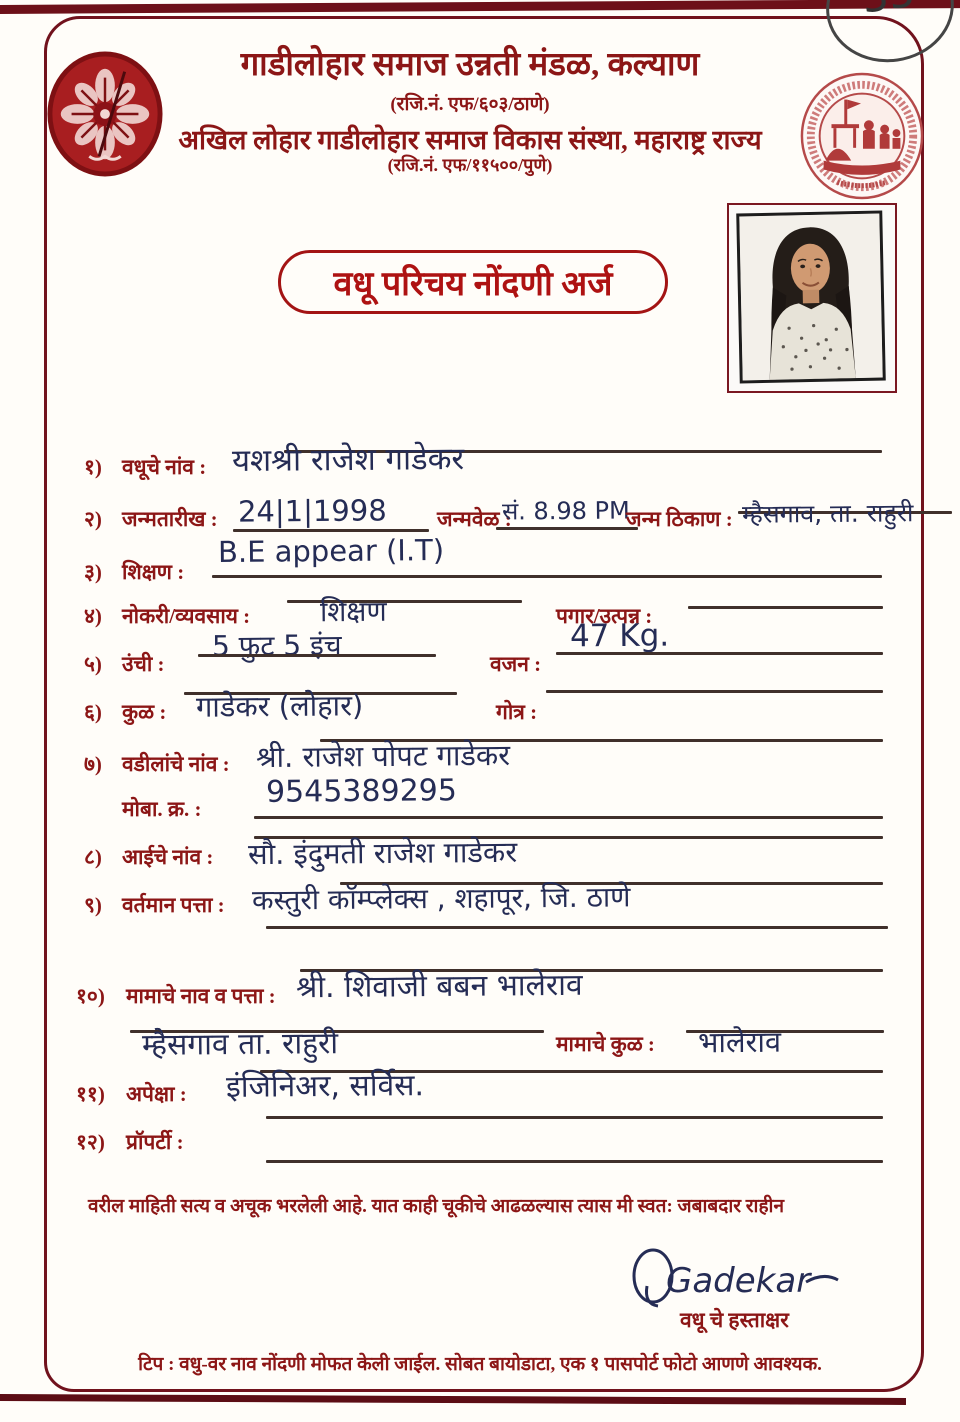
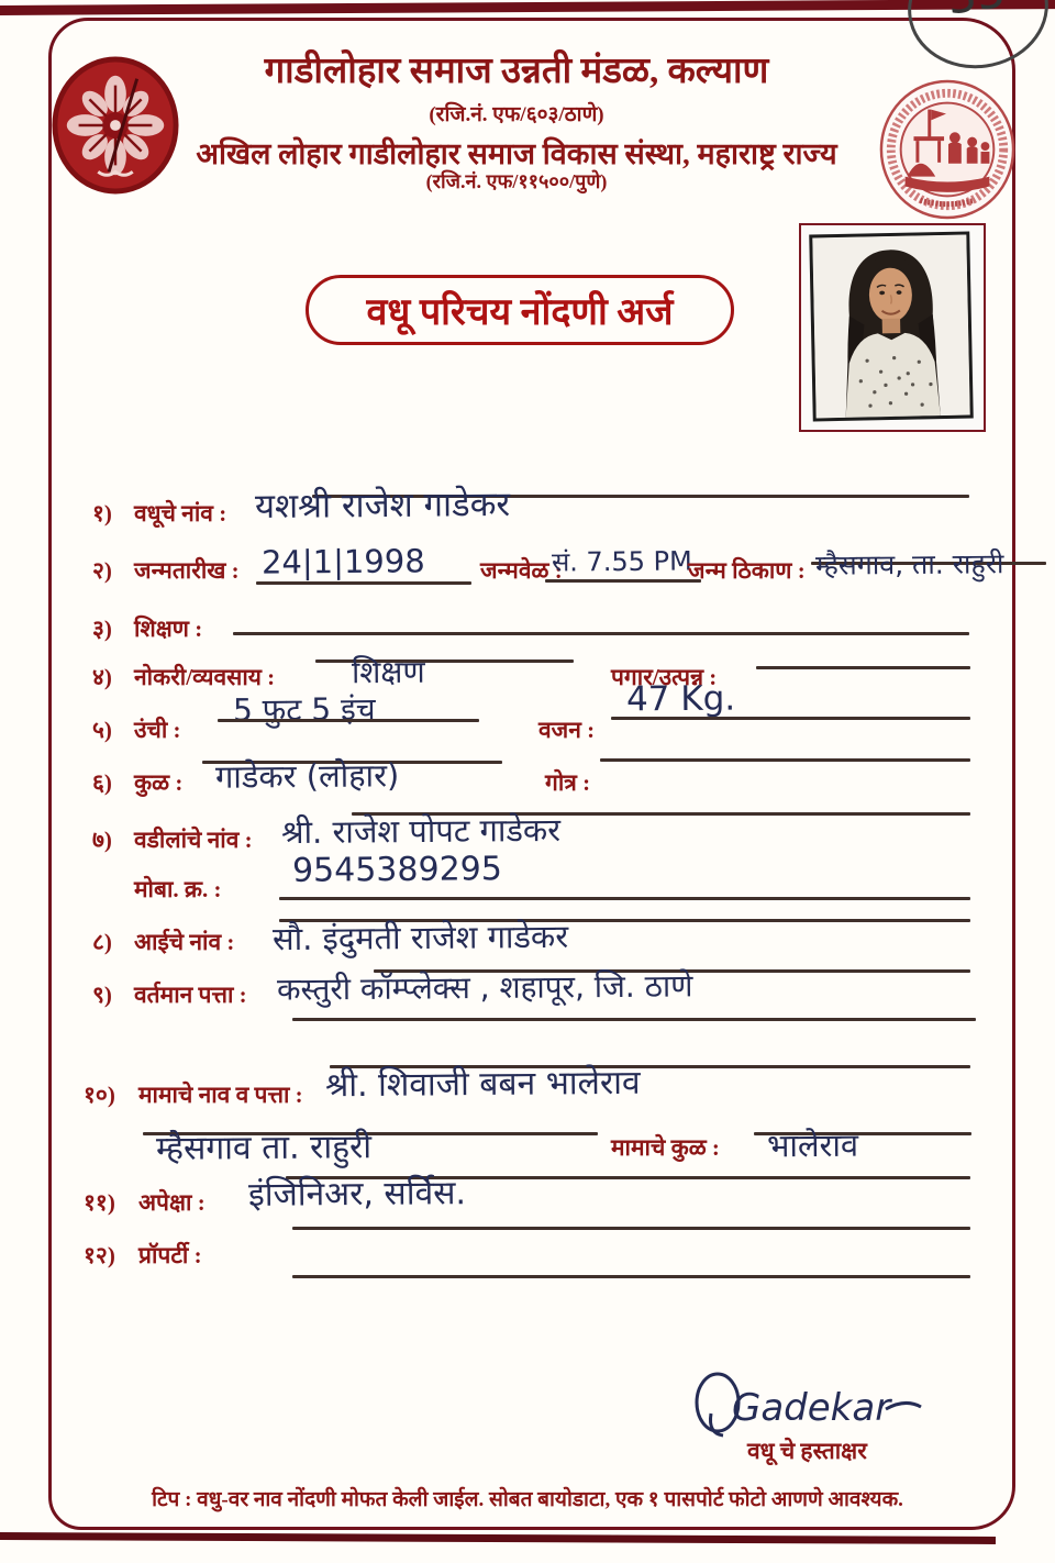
  गाडीलोहार समाज उन्नती मंडळ, कल्याण
  (रजि.नं. एफ/६०३/ठाणे)
  अखिल लोहार गाडीलोहार समाज विकास संस्था, महाराष्ट्र राज्य
  (रजि.नं. एफ/११५००/पुणे)
  वधू परिचय नोंदणी अर्ज
  १)
  वधूचे नांव :
  यशश्री राजेश गाडेकर
  २)
  जन्मतारीख :
  24|1|1998
  जन्मवेळ :
- सं. 8.98 PM
+ सं. 7.55 PM
  जन्म ठिकाण :
  म्हैसगाव, ता. राहुरी
- B.E appear (I.T)
  ३)
  शिक्षण :
  ४)
  नोकरी/व्यवसाय :
  शिक्षण
  पगार/उत्पन्न :
  ५)
  उंची :
  5 फुट 5 इंच
  वजन :
  47 Kg.
  ६)
  कुळ :
  गाडेकर (लोहार)
  गोत्र :
  ७)
  वडीलांचे नांव :
  श्री. राजेश पोपट गाडेकर
  मोबा. क्र. :
  9545389295
  ८)
  आईचे नांव :
  सौ. इंदुमती राजेश गाडेकर
  ९)
  वर्तमान पत्ता :
  कस्तुरी कॉम्प्लेक्स , शहापूर, जि. ठाणे
  १०)
  मामाचे नाव व पत्ता :
  श्री. शिवाजी बबन भालेराव
  म्हैसगाव ता. राहुरी
  मामाचे कुळ :
  भालेराव
  ११)
  अपेक्षा :
  इंजिनिअर, सर्विस.
  १२)
  प्रॉपर्टी :
- वरील माहिती सत्य व अचूक भरलेली आहे. यात काही चूकीचे आढळल्यास त्यास मी स्वत: जबाबदार राहीन
  Gadekar
  वधू चे हस्ताक्षर
  टिप : वधु-वर नाव नोंदणी मोफत केली जाईल. सोबत बायोडाटा, एक १ पासपोर्ट फोटो आणणे आवश्यक.
